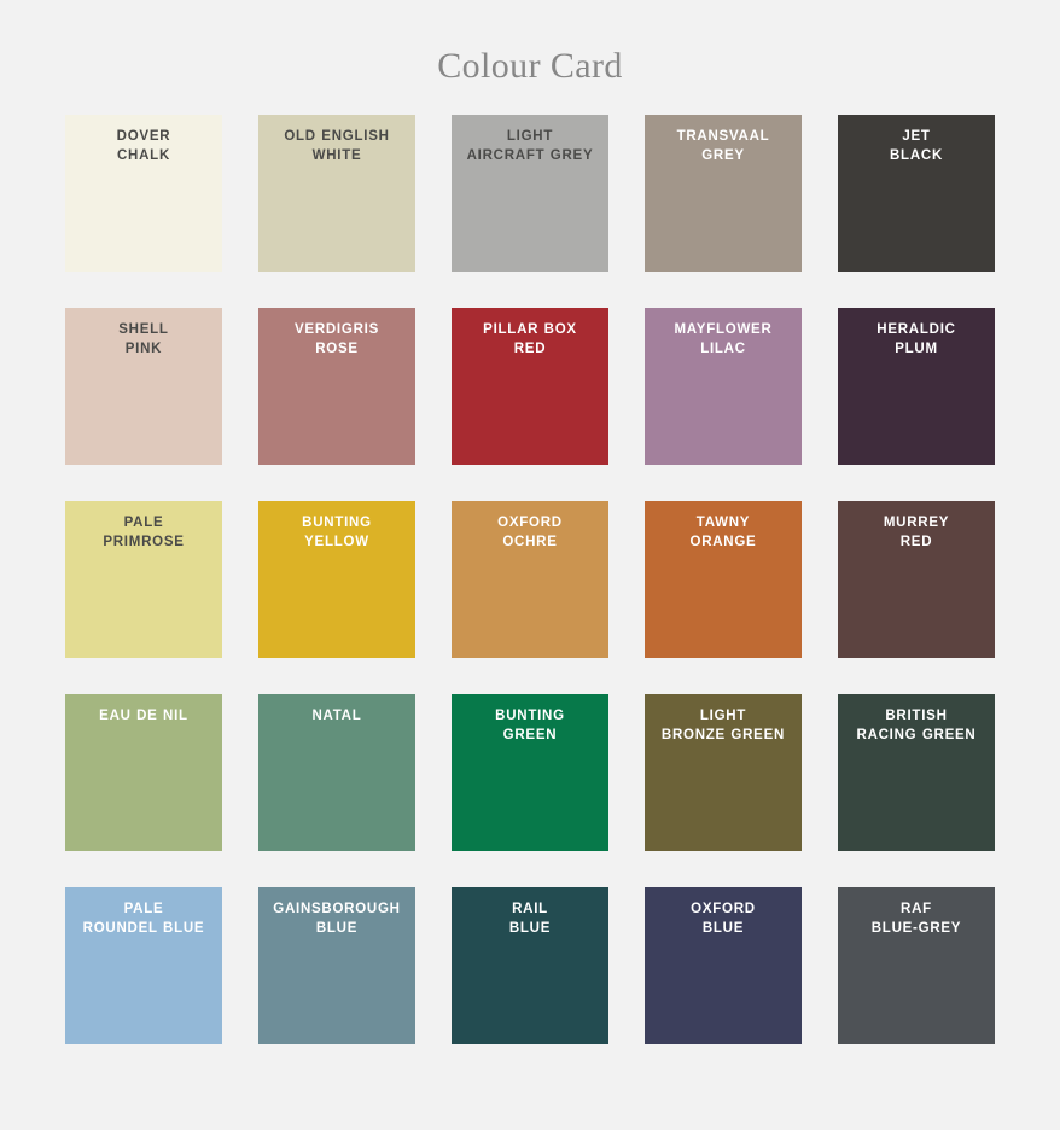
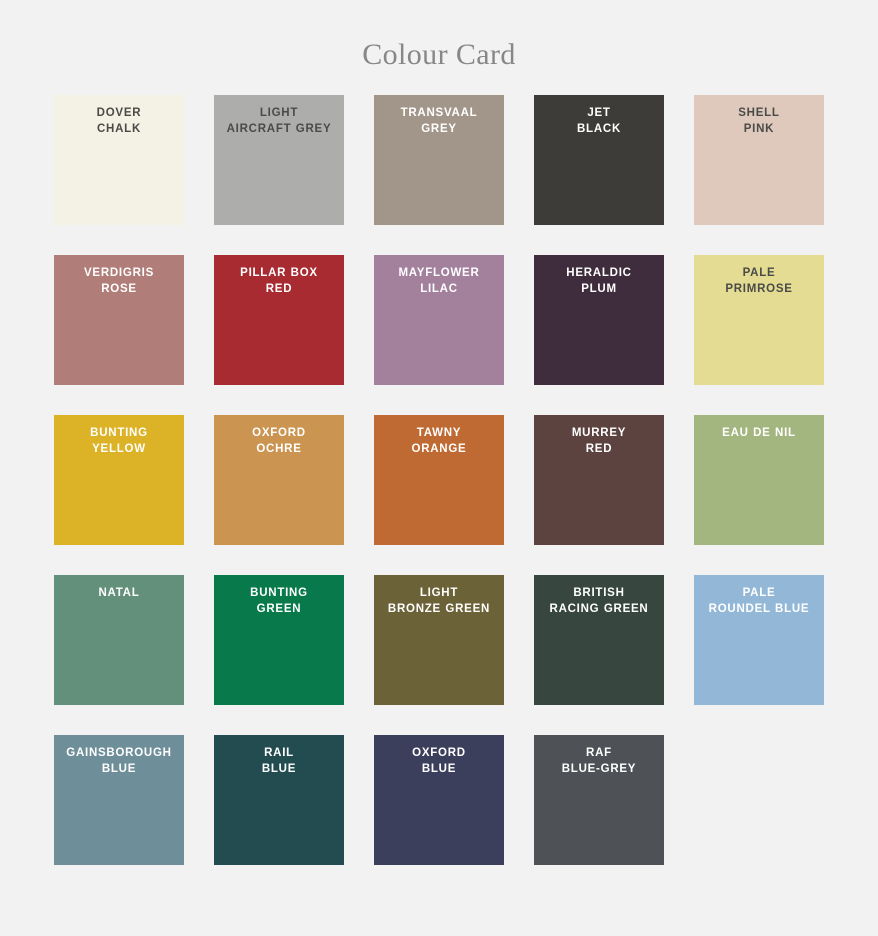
  Colour Card
  DOVER
  CHALK
- OLD ENGLISH
- WHITE
  LIGHT
  AIRCRAFT GREY
  TRANSVAAL
  GREY
  JET
  BLACK
  SHELL
  PINK
  VERDIGRIS
  ROSE
  PILLAR BOX
  RED
  MAYFLOWER
  LILAC
  HERALDIC
  PLUM
  PALE
  PRIMROSE
  BUNTING
  YELLOW
  OXFORD
  OCHRE
  TAWNY
  ORANGE
  MURREY
  RED
  EAU DE NIL
  NATAL
  BUNTING
  GREEN
  LIGHT
  BRONZE GREEN
  BRITISH
  RACING GREEN
  PALE
  ROUNDEL BLUE
  GAINSBOROUGH
  BLUE
  RAIL
  BLUE
  OXFORD
  BLUE
  RAF
  BLUE-GREY
